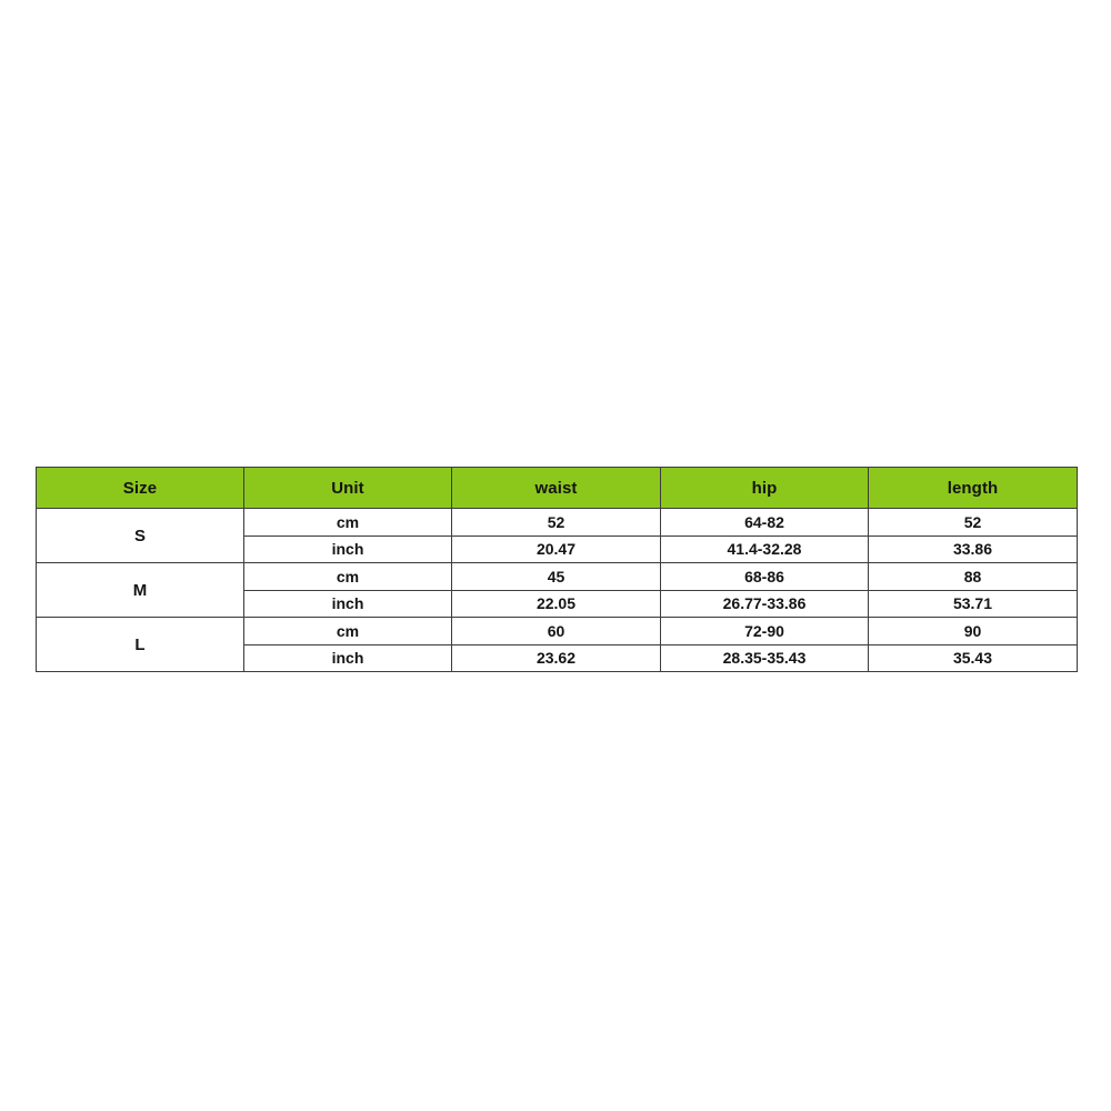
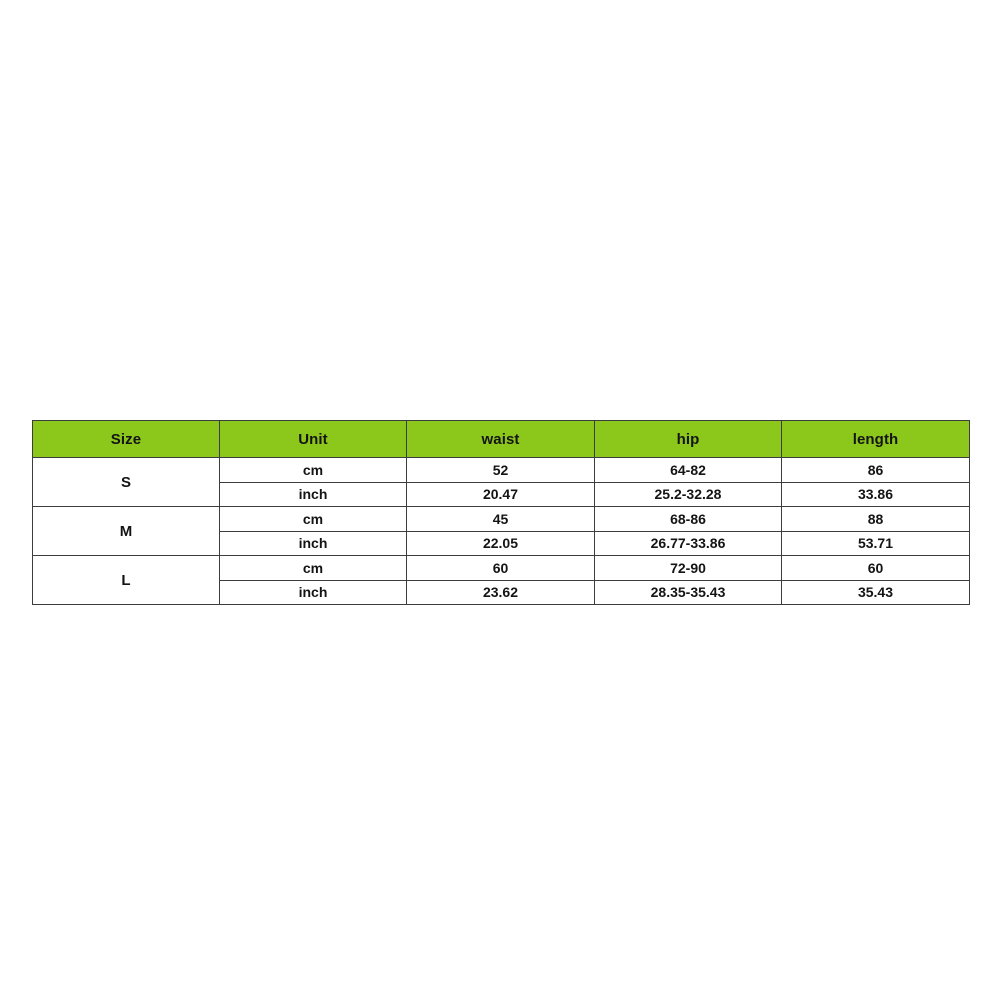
  Size	Unit	waist	hip	length
- S	cm	52	64-82	52
+ S	cm	52	64-82	86
- inch	20.47	41.4-32.28	33.86
+ inch	20.47	25.2-32.28	33.86
  M	cm	45	68-86	88
  inch	22.05	26.77-33.86	53.71
- L	cm	60	72-90	90
+ L	cm	60	72-90	60
  inch	23.62	28.35-35.43	35.43
